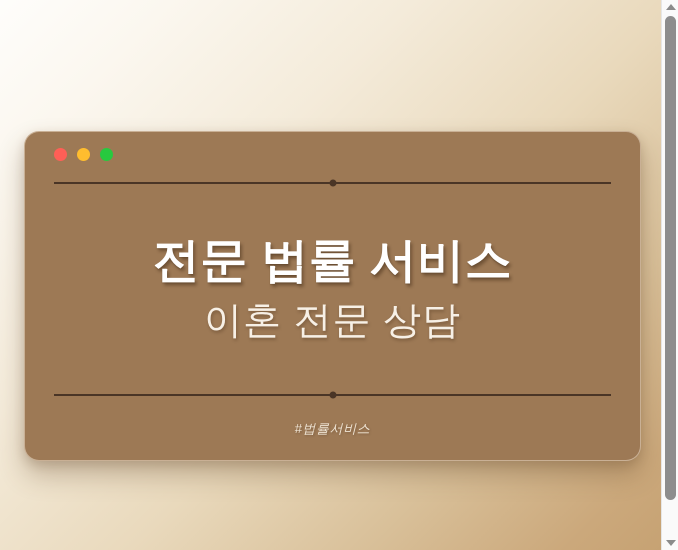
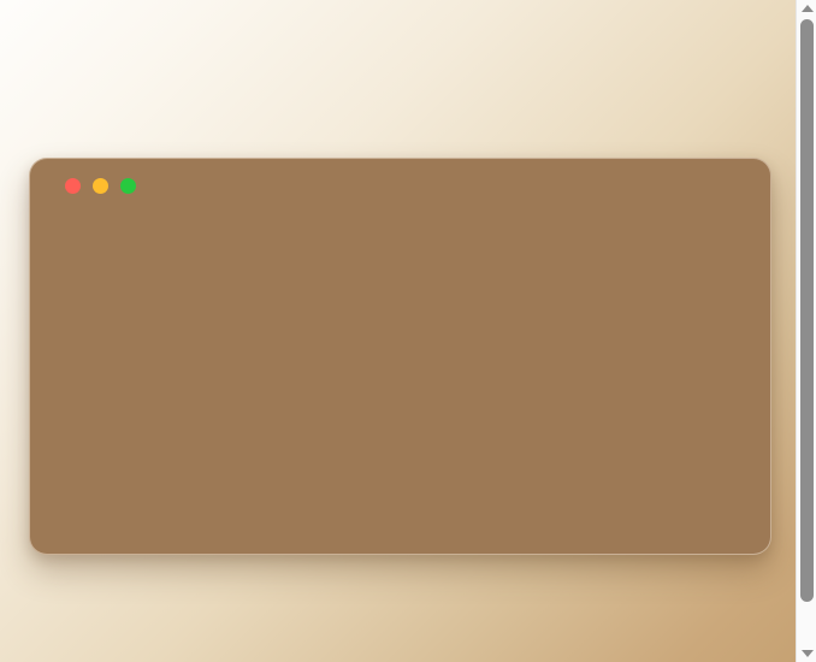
- 전문 법률 서비스
- 이혼 전문 상담
- #법률서비스
